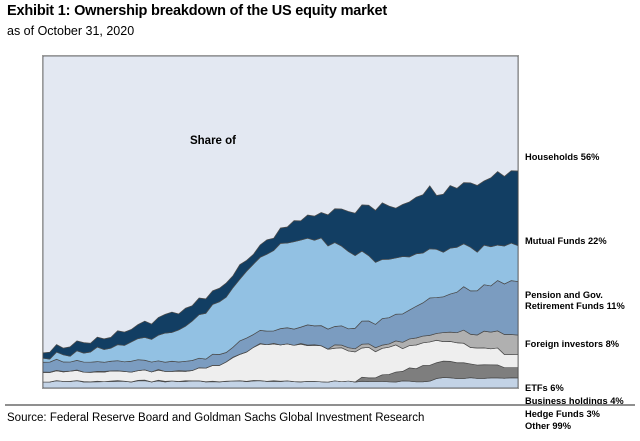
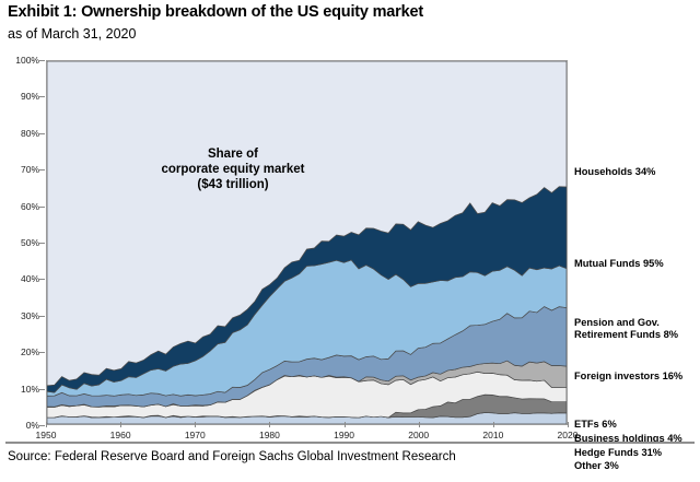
  Exhibit 1: Ownership breakdown of the US equity market
- as of October 31, 2020
+ as of March 31, 2020
+ 0%
+ 10%
+ 20%
+ 30%
+ 40%
+ 50%
+ 60%
+ 70%
+ 80%
+ 90%
+ 100%
  Share of
+ corporate equity market
+ ($43 trillion)
+ 1950
+ 1960
+ 1970
+ 1980
+ 1990
+ 2000
+ 2010
+ 2020
- Households 56%
+ Households 34%
- Mutual Funds 22%
+ Mutual Funds 95%
  Pension and Gov.
- Retirement Funds 11%
+ Retirement Funds 8%
- Foreign investors 8%
+ Foreign investors 16%
  ETFs 6%
  Business holdings 4%
- Hedge Funds 3%
+ Hedge Funds 31%
- Other 99%
+ Other 3%
- Source: Federal Reserve Board and Goldman Sachs Global Investment Research
+ Source: Federal Reserve Board and Foreign Sachs Global Investment Research
